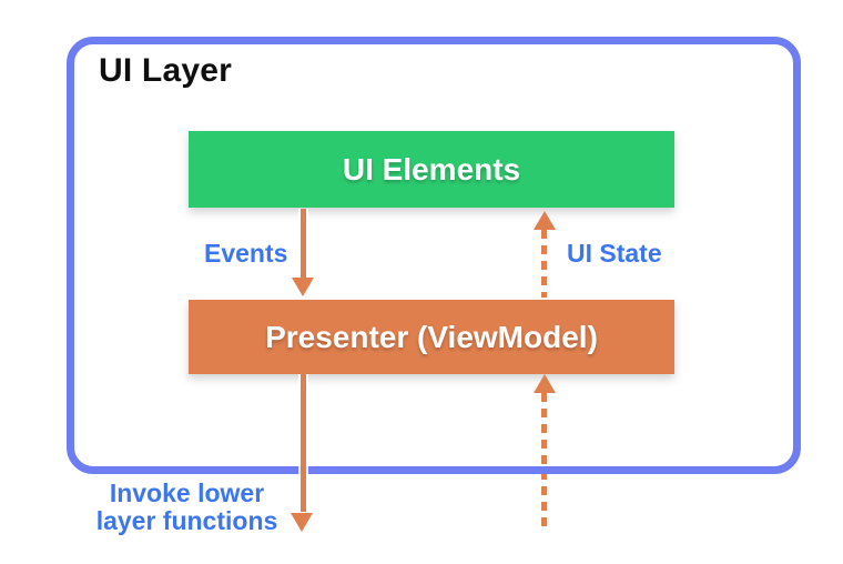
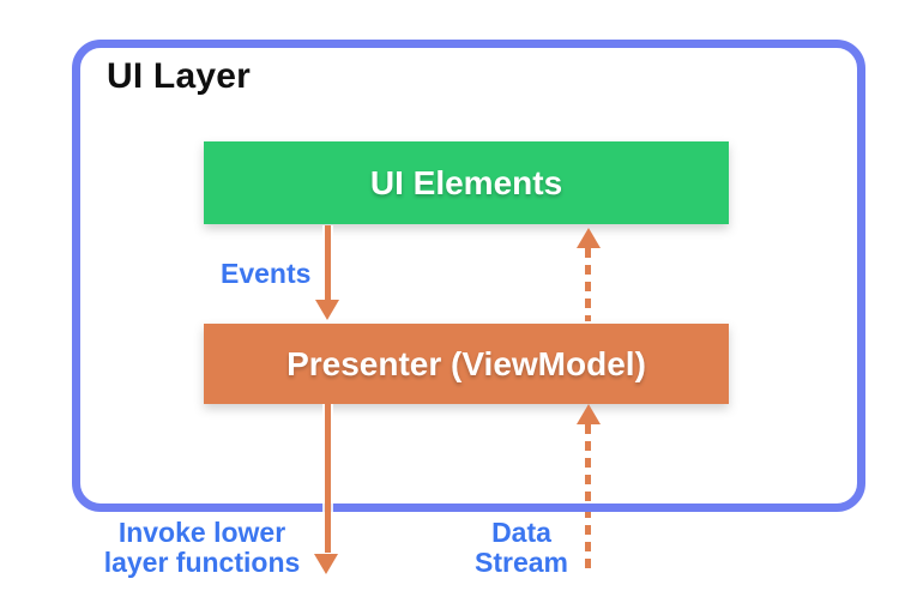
  UI Layer
  UI Elements
  Presenter (ViewModel)
  Events
- UI State
  Invoke lower
  layer functions
+ Data
+ Stream
